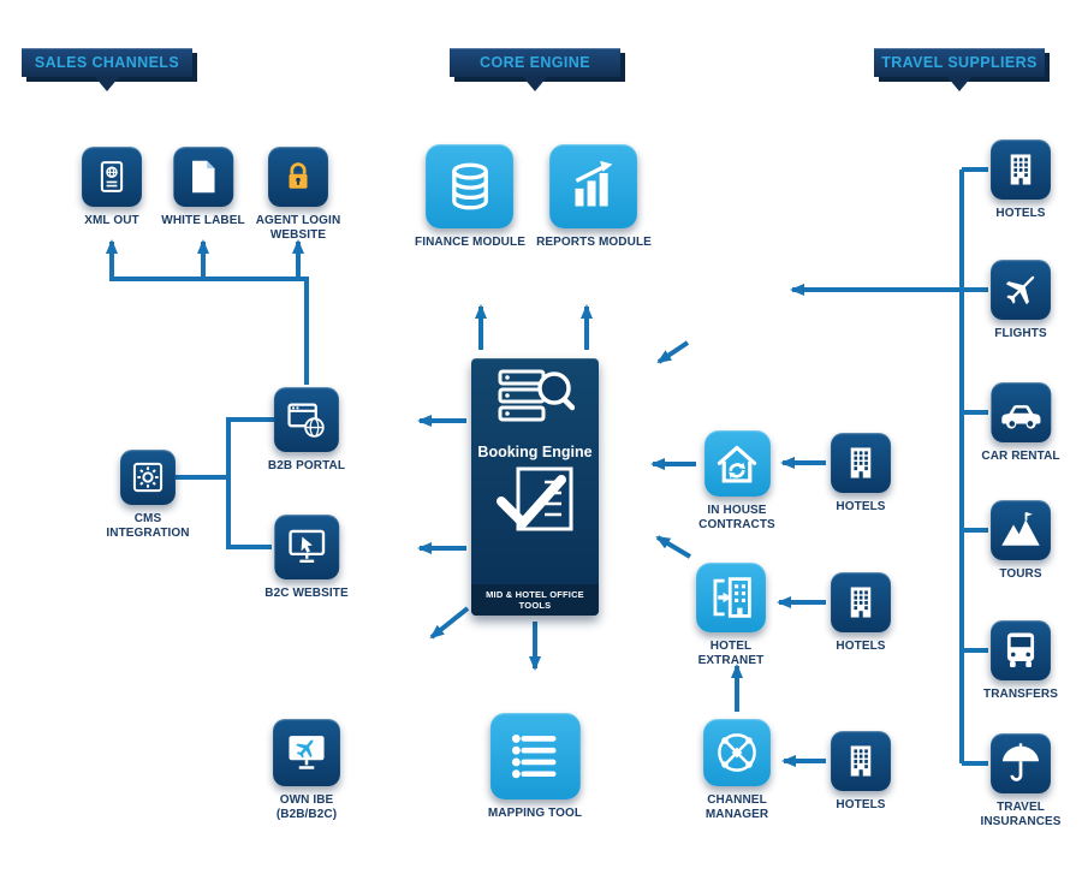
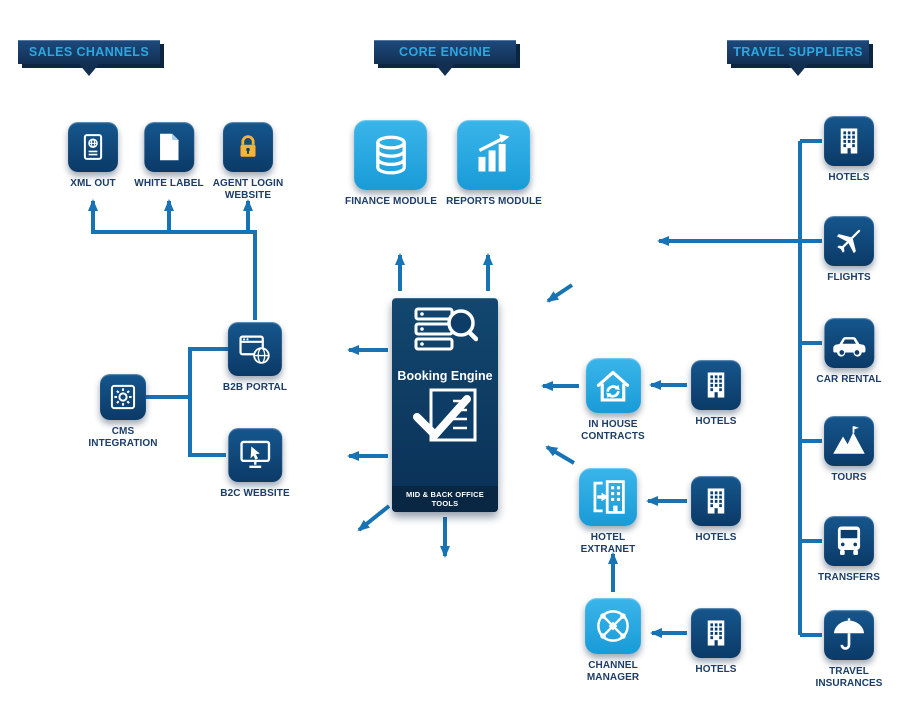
  SALES CHANNELS
  CORE ENGINE
  TRAVEL SUPPLIERS
  XML OUT
  WHITE LABEL
  AGENT LOGIN WEBSITE
  B2B PORTAL
  CMS INTEGRATION
  B2C WEBSITE
- OWN IBE (B2B/B2C)
  FINANCE MODULE
  REPORTS MODULE
  Booking Engine
- MID & HOTEL OFFICE TOOLS
+ MID & BACK OFFICE TOOLS
- MAPPING TOOL
  IN HOUSE CONTRACTS
  HOTEL EXTRANET
  CHANNEL MANAGER
  HOTELS
  HOTELS
  HOTELS
  HOTELS
  FLIGHTS
  CAR RENTAL
  TOURS
  TRANSFERS
  TRAVEL INSURANCES
